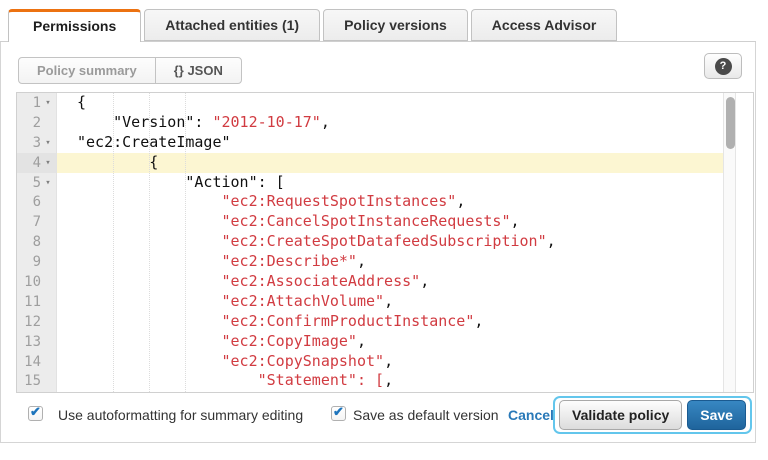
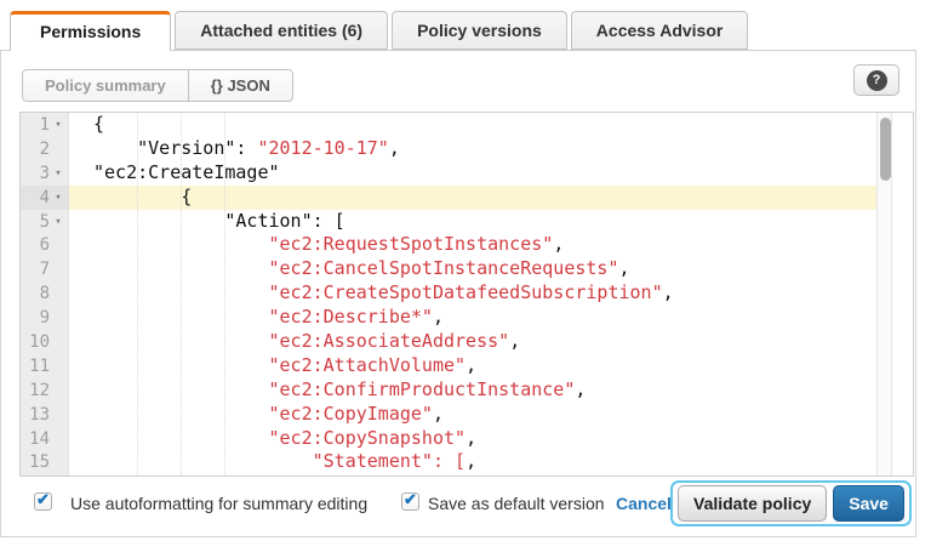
  Permissions
- Attached entities (1)
+ Attached entities (6)
  Policy versions
  Access Advisor
  Policy summary
  {} JSON
  ?
  1
  ▾
  2
  3
  ▾
  4
  ▾
  5
  ▾
  6
  7
  8
  9
  10
  11
  12
  13
  14
  15
  {
  "Version": "2012-10-17",
  "ec2:CreateImage"
  {
  "Action": [
  "ec2:RequestSpotInstances",
  "ec2:CancelSpotInstanceRequests",
  "ec2:CreateSpotDatafeedSubscription",
  "ec2:Describe*",
  "ec2:AssociateAddress",
  "ec2:AttachVolume",
  "ec2:ConfirmProductInstance",
  "ec2:CopyImage",
  "ec2:CopySnapshot",
  "Statement": [,
  ✔
  Use autoformatting for summary editing
  ✔
  Save as default version
  Cancel
  Validate policy
  Save
